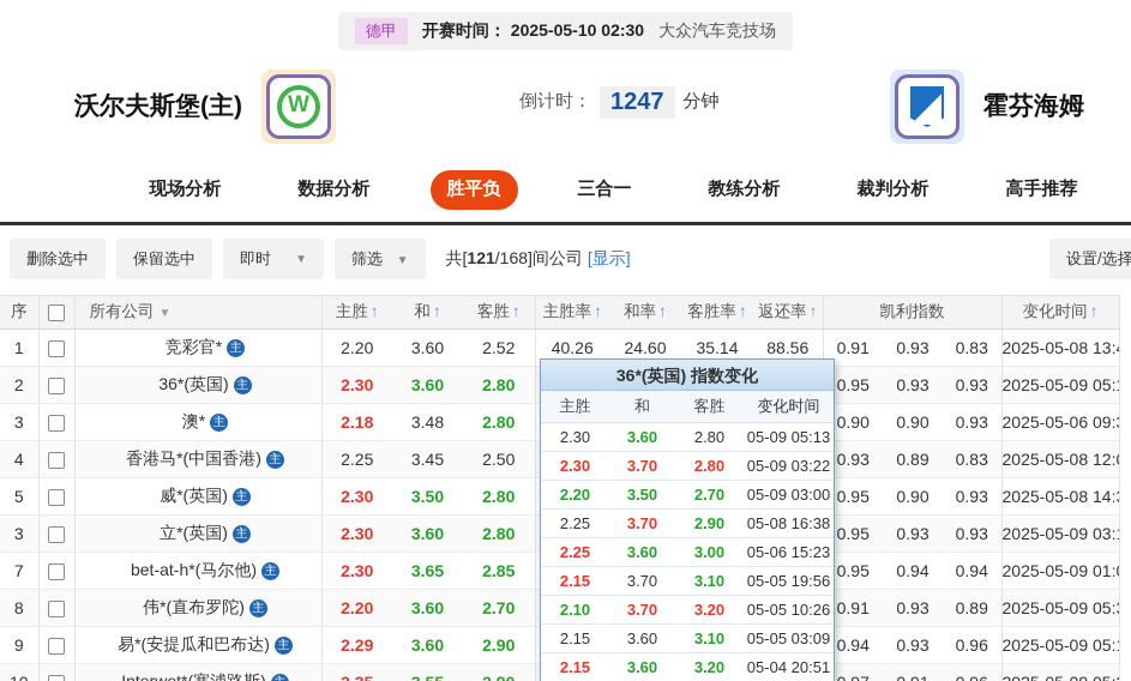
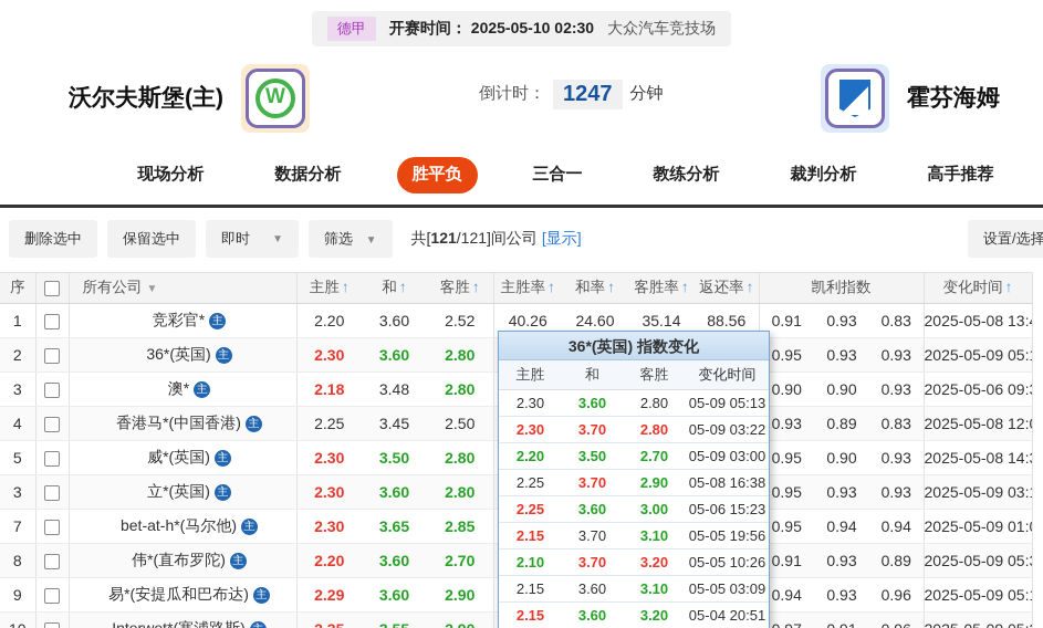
  德甲
  开赛时间： 2025-05-10 02:30
  大众汽车竞技场
  沃尔夫斯堡(主)
  W
  倒计时：
  1247
  分钟
  霍芬海姆
  现场分析
  数据分析
  胜平负
  三合一
  教练分析
  裁判分析
  高手推荐
  删除选中
  保留选中
  即时
  ▼
  筛选 ▼
- 共[121/168]间公司 [显示]
+ 共[121/121]间公司 [显示]
  设置/选择
  序		所有公司 ▼	主胜 ↑	和 ↑	客胜 ↑	主胜率 ↑	和率 ↑	客胜率 ↑	返还率 ↑	凯利指数	变化时间 ↑
  1		竞彩官* 主	2.20	3.60	2.52	40.26	24.60	35.14	88.56	0.91	0.93	0.83	2025-05-08 13:
  3		澳* 主	2.18	3.48	2.80					0.90	0.90	0.93	2025-05-06 09:
  4		香港马*(中国香港) 主	2.25	3.45	2.50					0.93	0.89	0.83	2025-05-08 12:
  5		威*(英国) 主	2.30	3.50	2.80					0.95	0.90	0.93	2025-05-08 14:
  3		立*(英国) 主	2.30	3.60	2.80					0.95	0.93	0.93	2025-05-09 03:
  7		bet-at-h*(马尔他) 主	2.30	3.65	2.85					0.95	0.94	0.94	2025-05-09 01:
  8		伟*(直布罗陀) 主	2.20	3.60	2.70					0.91	0.93	0.89	2025-05-09 05:
  9		易*(安提瓜和巴布达) 主	2.29	3.60	2.90					0.94	0.93	0.96	2025-05-09 05:
  36*(英国) 指数变化
  主胜
  和
  客胜
  变化时间
  2.30
  3.60
  2.80
  05-09 05:13
  2.30
  3.70
  2.80
  05-09 03:22
  2.20
  3.50
  2.70
  05-09 03:00
  2.25
  3.70
  2.90
  05-08 16:38
  2.25
  3.60
  3.00
  05-06 15:23
  2.15
  3.70
  3.10
  05-05 19:56
  2.10
  3.70
  3.20
  05-05 10:26
  2.15
  3.60
  3.10
  05-05 03:09
  2.15
  3.60
  3.20
  05-04 20:51
